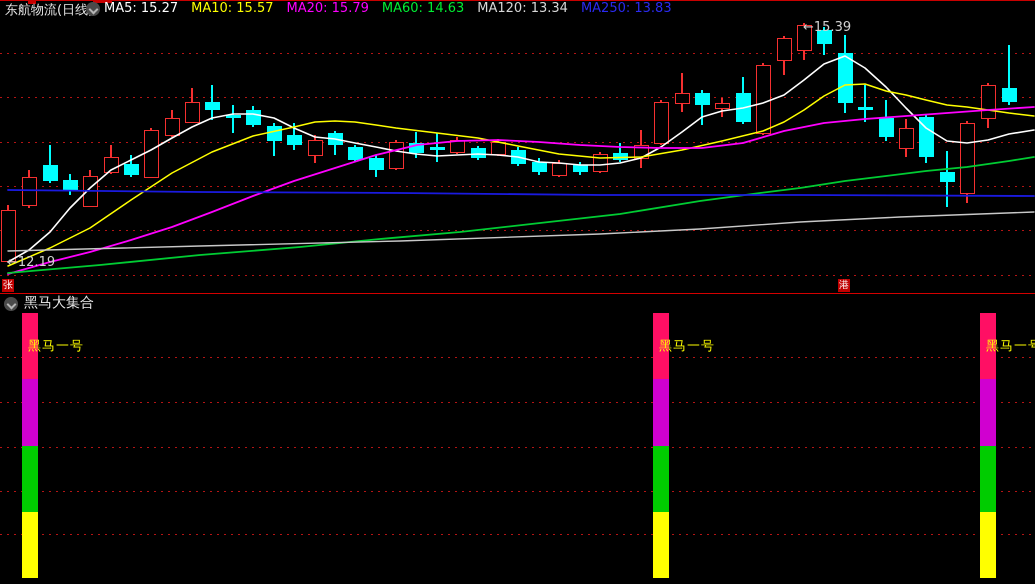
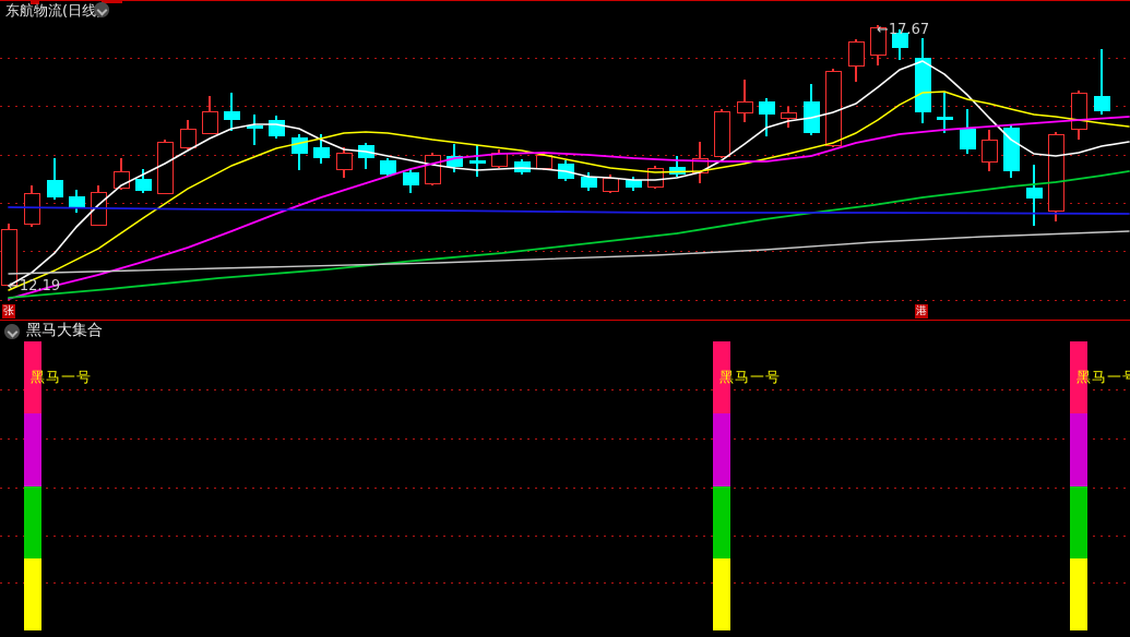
  东航物流(日线
- MA5: 15.27
- MA10: 15.57
- MA20: 15.79
- MA60: 14.63
- MA120: 13.34
- MA250: 13.83
  ←12.19
- ←15.39
+ ←17.67
  张
  港
  黑马大集合
  黑马一号
  黑马一号
  黑马一
